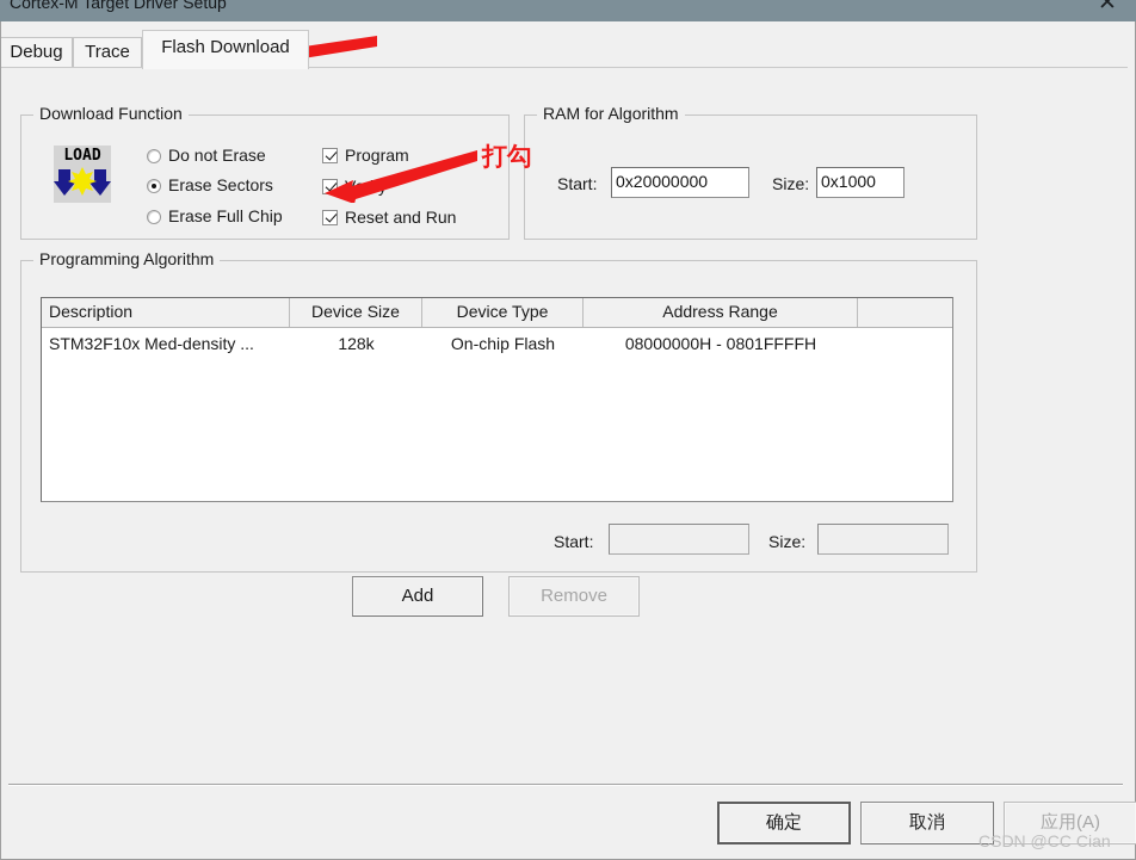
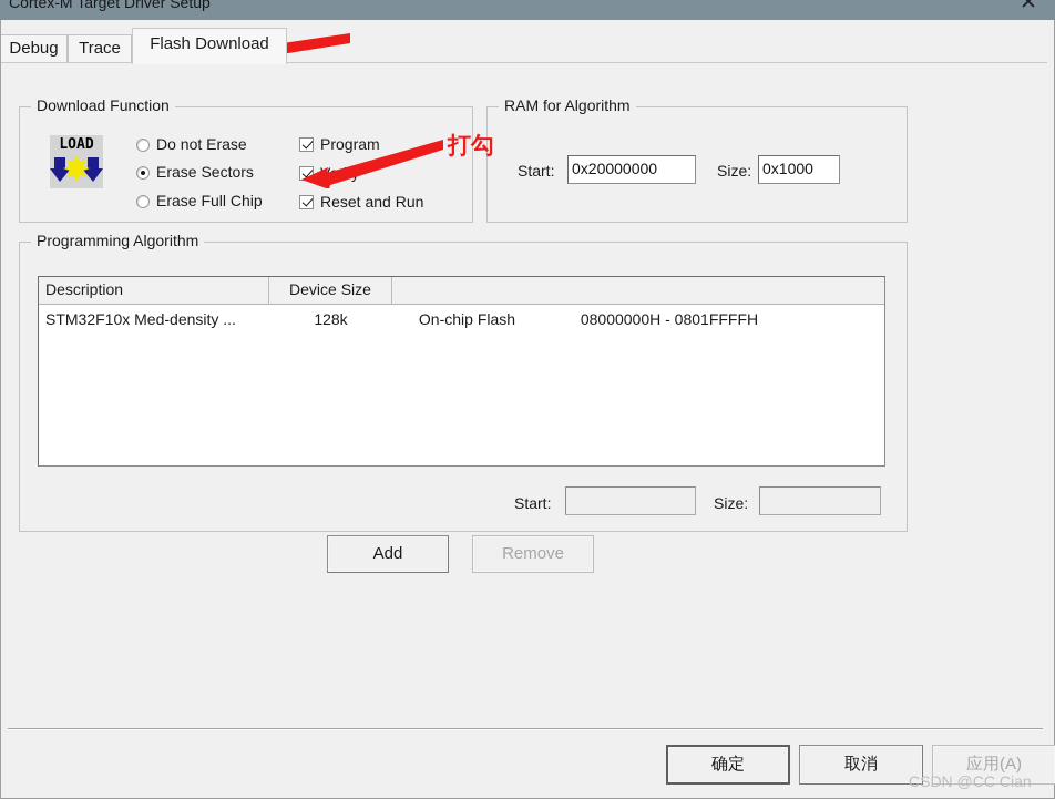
  Cortex-M Target Driver Setup
  ✕
  Debug
  Trace
  Flash Download
  Download Function
  LOAD
  Do not Erase
  Erase Sectors
  Erase Full Chip
  Program
  Reset and Run
  RAM for Algorithm
  Start:
  0x20000000
  Size:
  0x1000
  Programming Algorithm
  Description
  Device Size
- Device Type
- Address Range
  STM32F10x Med-density ...
  128k
  On-chip Flash
  08000000H - 0801FFFFH
  Start:
  Size:
  Add
  Remove
  确定
  取消
  应用(A)
  打勾
  CSDN @CC Cian
